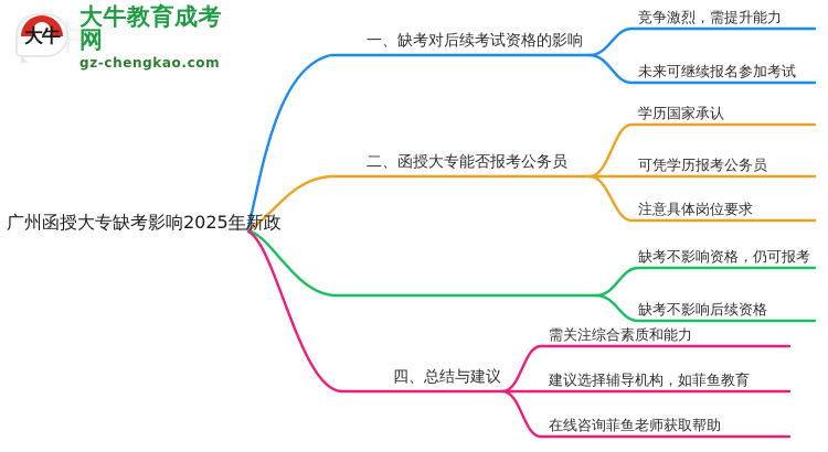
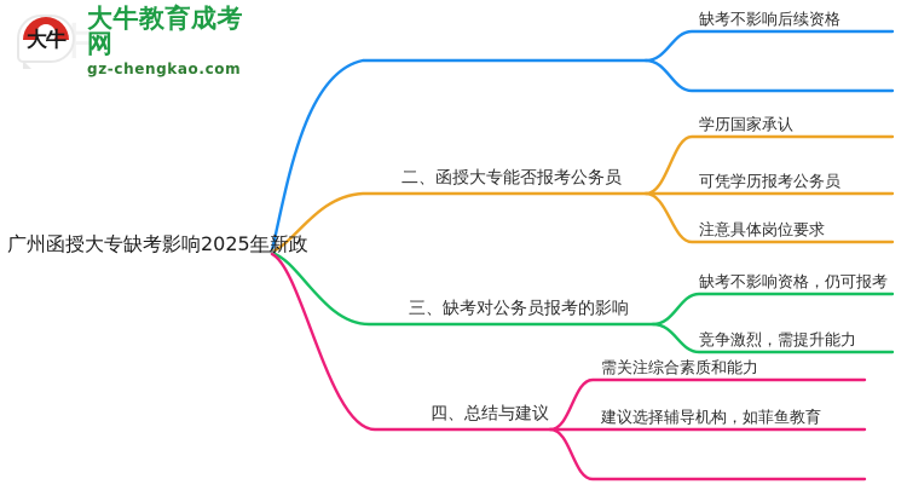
  大牛
  大牛教育成考网
  gz-chengkao.com
  广州函授大专缺考影响2025年新政
- 一、缺考对后续考试资格的影响
  二、函授大专能否报考公务员
+ 三、缺考对公务员报考的影响
  四、总结与建议
- 竞争激烈，需提升能力
+ 缺考不影响后续资格
- 未来可继续报名参加考试
  学历国家承认
  可凭学历报考公务员
  注意具体岗位要求
  缺考不影响资格，仍可报考
- 缺考不影响后续资格
+ 竞争激烈，需提升能力
  需关注综合素质和能力
  建议选择辅导机构，如菲鱼教育
- 在线咨询菲鱼老师获取帮助
